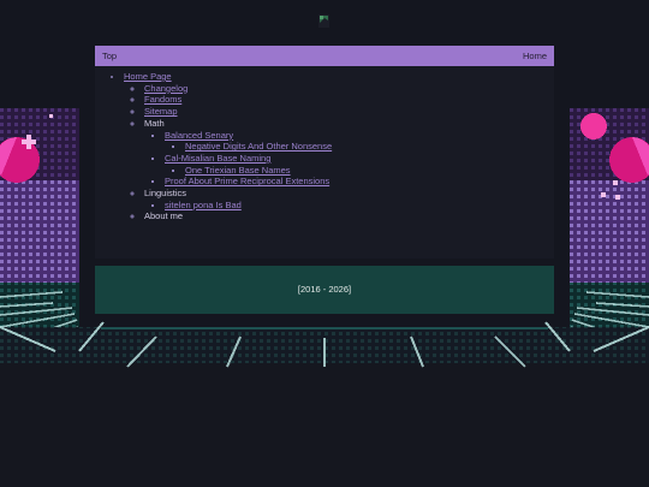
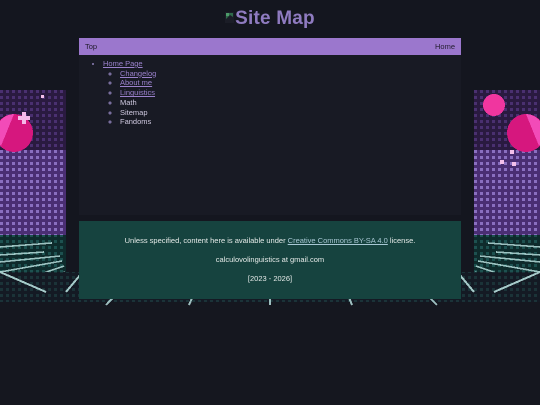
+ Site Map
  Top
  Home
  Home Page
  Changelog
- Fandoms
+ About me
- Sitemap
+ Linguistics
  Math
- Balanced Senary
- Negative Digits And Other Nonsense
- Cal-Misalian Base Naming
- One Triexian Base Names
- Proof About Prime Reciprocal Extensions
- Linguistics
+ Sitemap
- sitelen pona Is Bad
- About me
+ Fandoms
+ Unless specified, content here is available under Creative Commons BY-SA 4.0 license.
+ calculovolinguistics at gmail.com
- [2016 - 2026]
+ [2023 - 2026]
